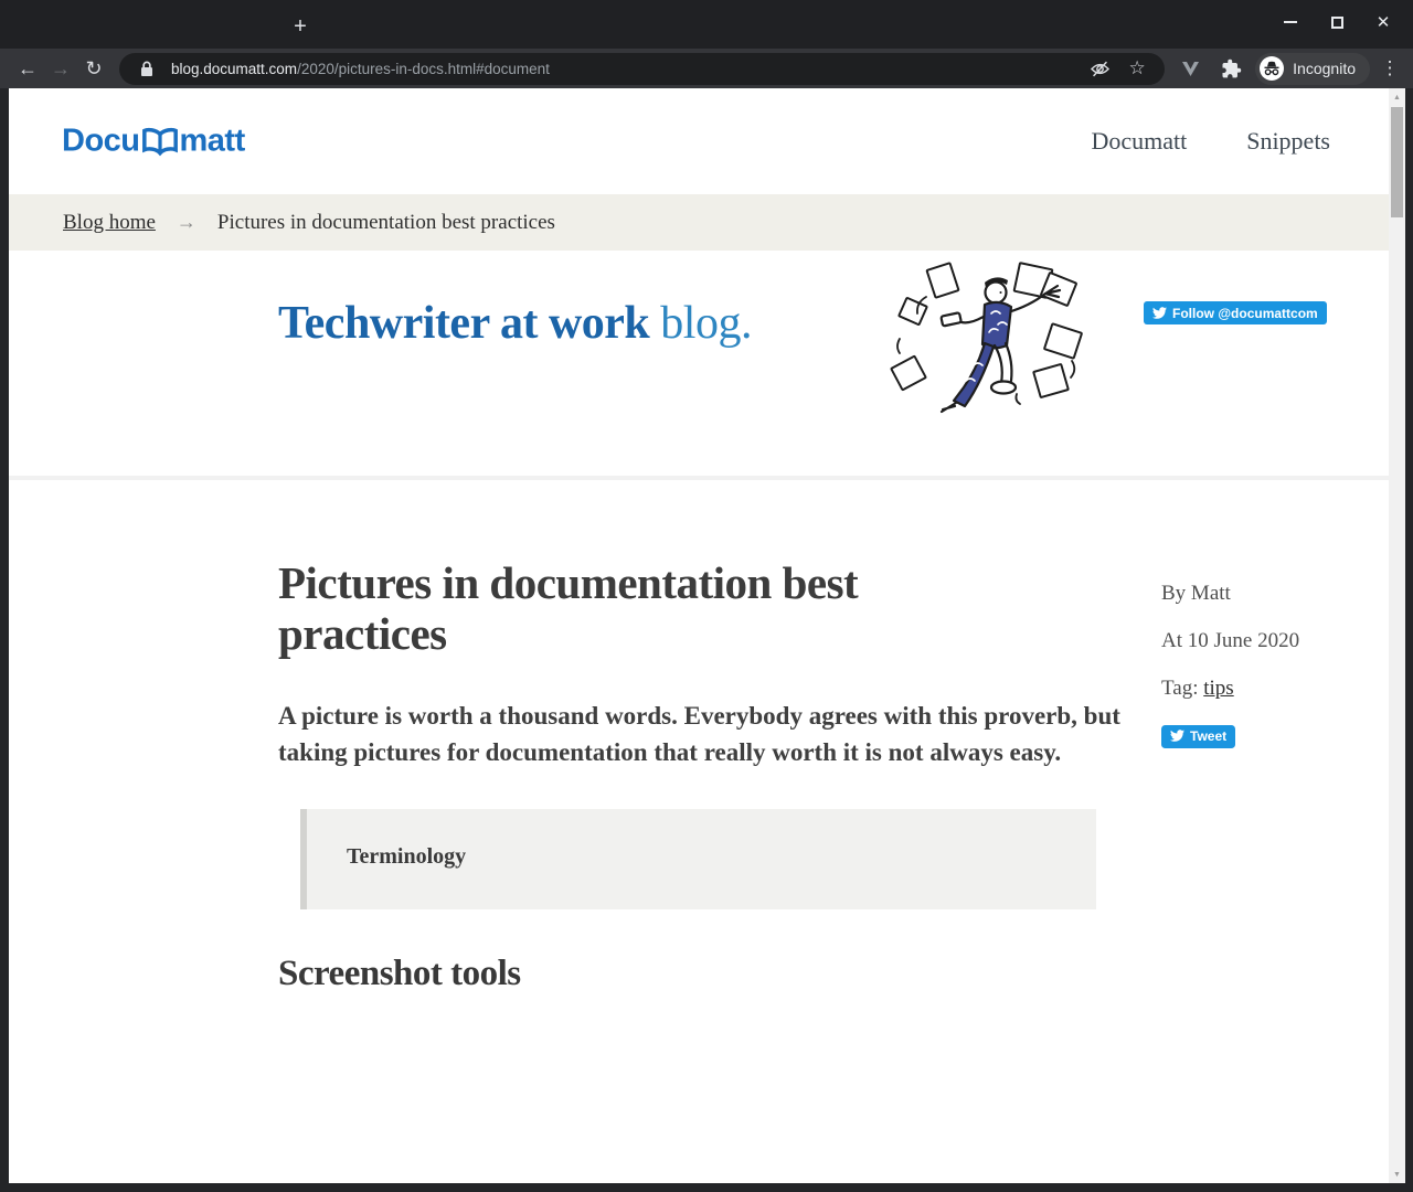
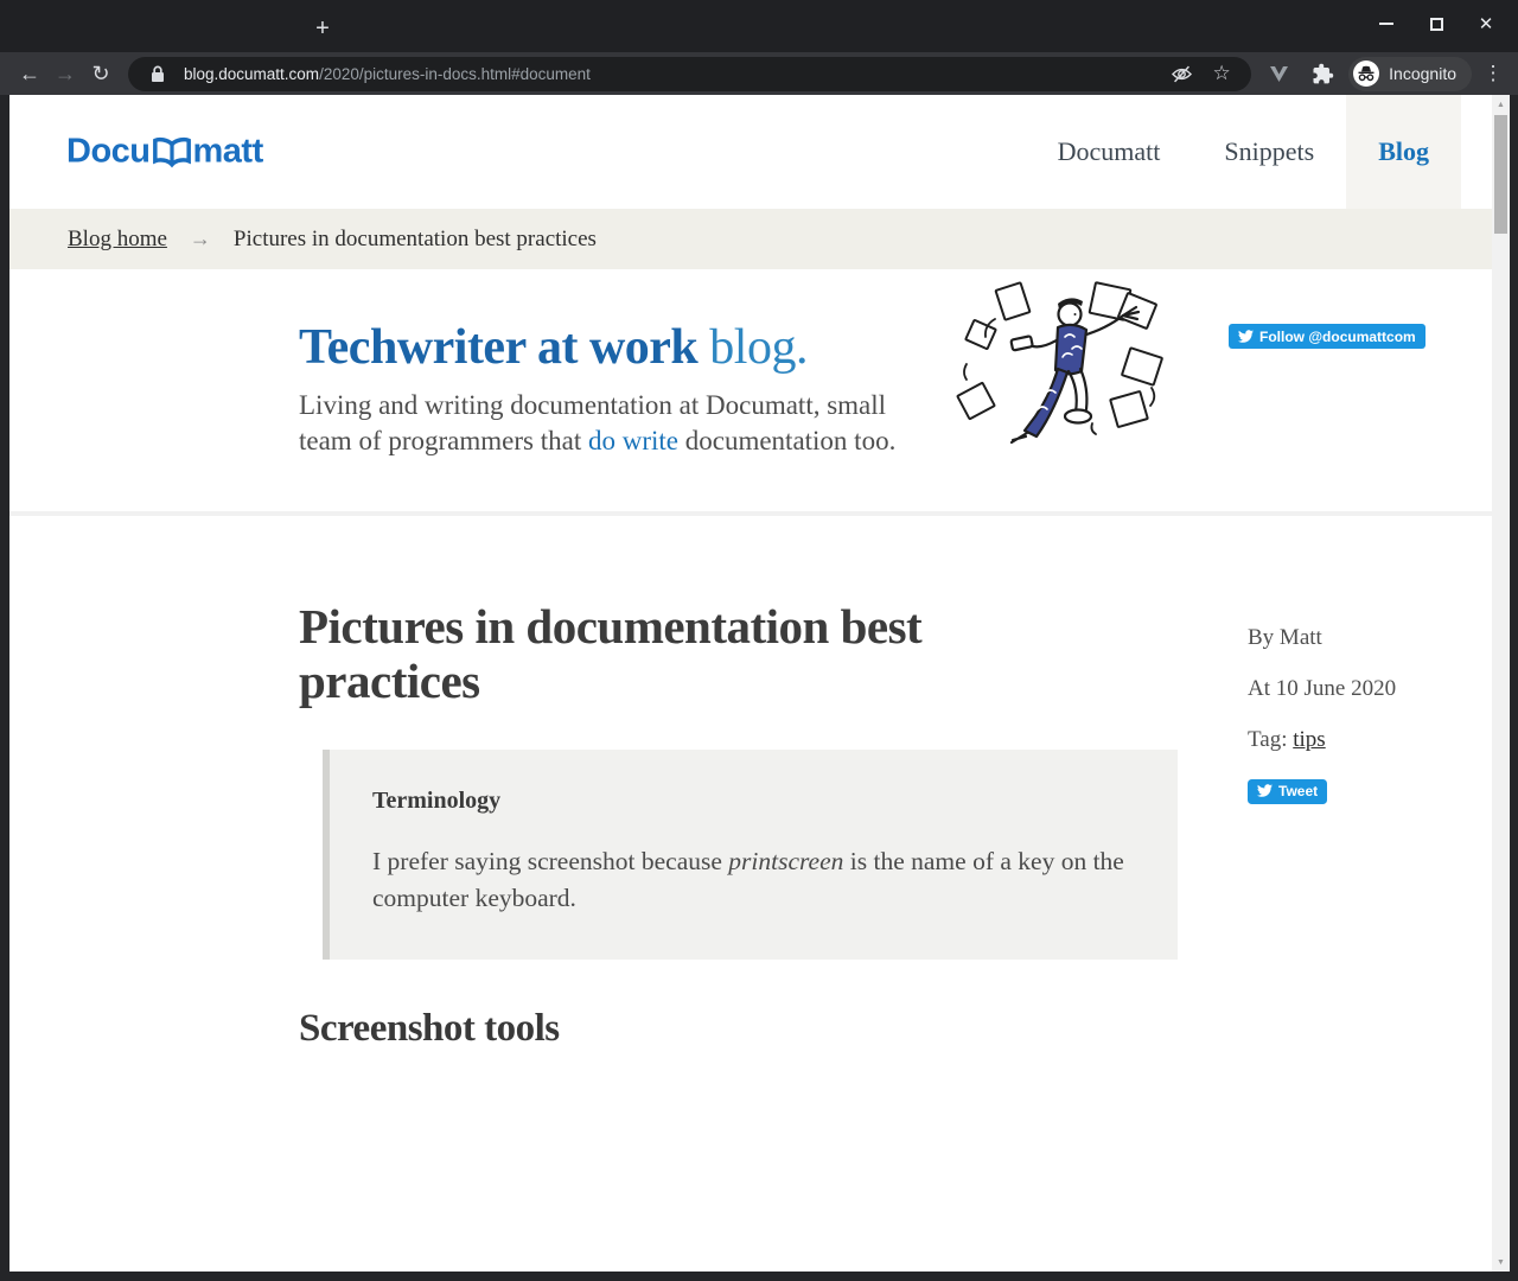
  +
  ✕
  ←
  →
  ↻
  blog.documatt.com/2020/pictures-in-docs.html#document
  ☆
  Incognito
  ⋮
  Docu
  matt
  Documatt
  Snippets
+ Blog
  Blog home
  →
  Pictures in documentation best practices
  Techwriter at work blog.
+ Living and writing documentation at Documatt, small team of programmers that do write documentation too.
  Follow @documattcom
  Pictures in documentation best practices
  By Matt
  At 10 June 2020
  Tag: tips
  Tweet
- A picture is worth a thousand words. Everybody agrees with this proverb, but taking pictures for documentation that really worth it is not always easy.
  Terminology
+ I prefer saying screenshot because printscreen is the name of a key on the computer keyboard.
  Screenshot tools
